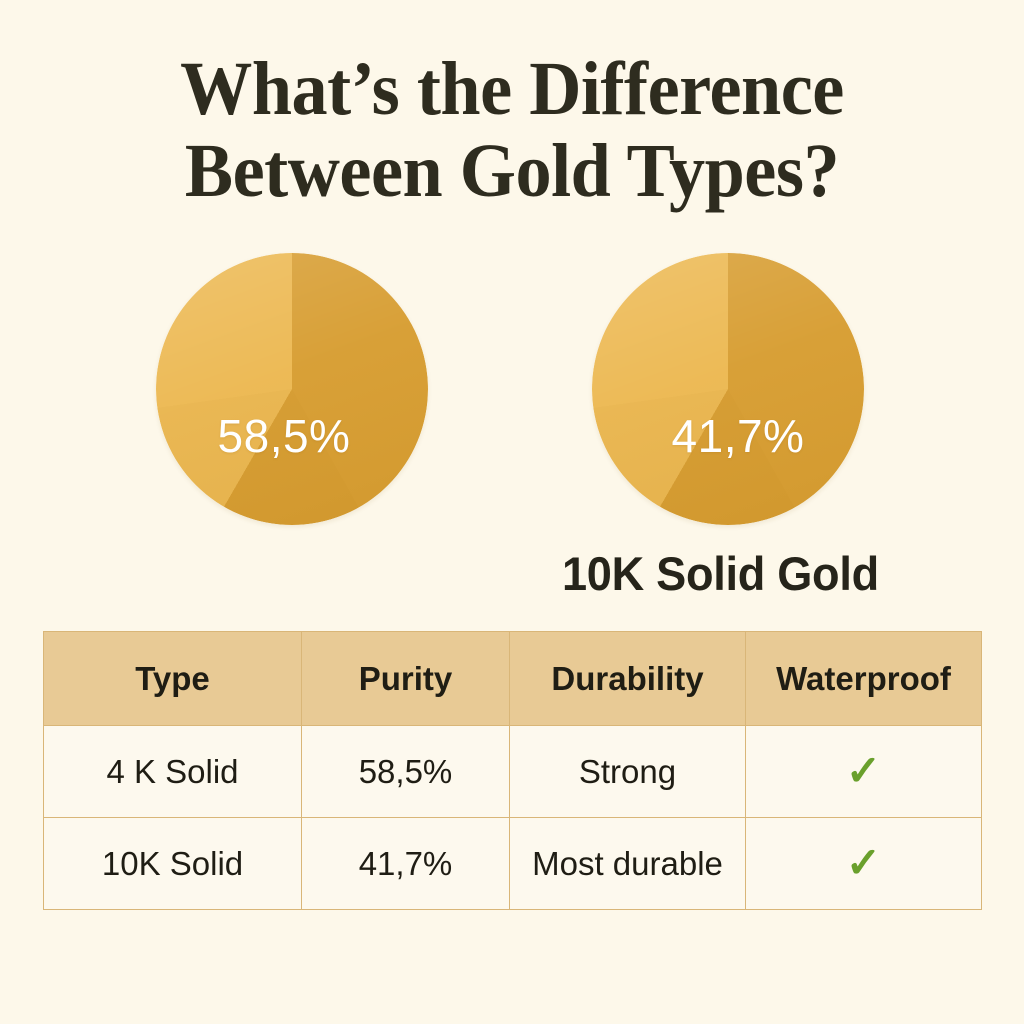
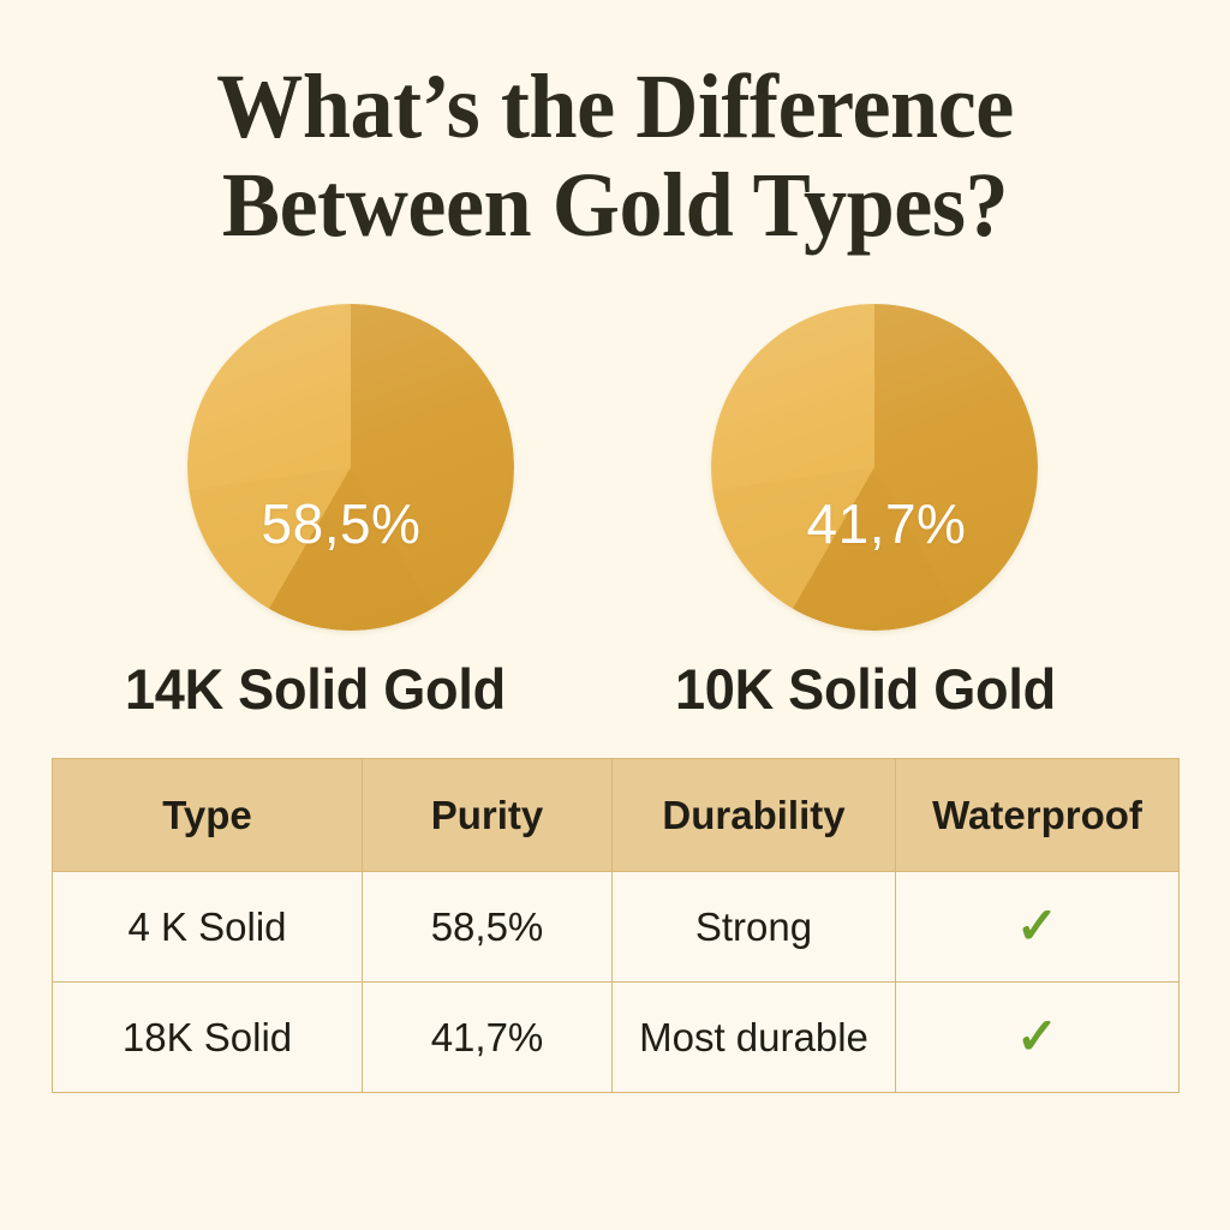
  What’s the Difference
  Between Gold Types?
  58,5%
  41,7%
+ 14K Solid Gold
  10K Solid Gold
  Type	Purity	Durability	Waterproof
  4 K Solid	58,5%	Strong	✓
- 10K Solid	41,7%	Most durable	✓
+ 18K Solid	41,7%	Most durable	✓
